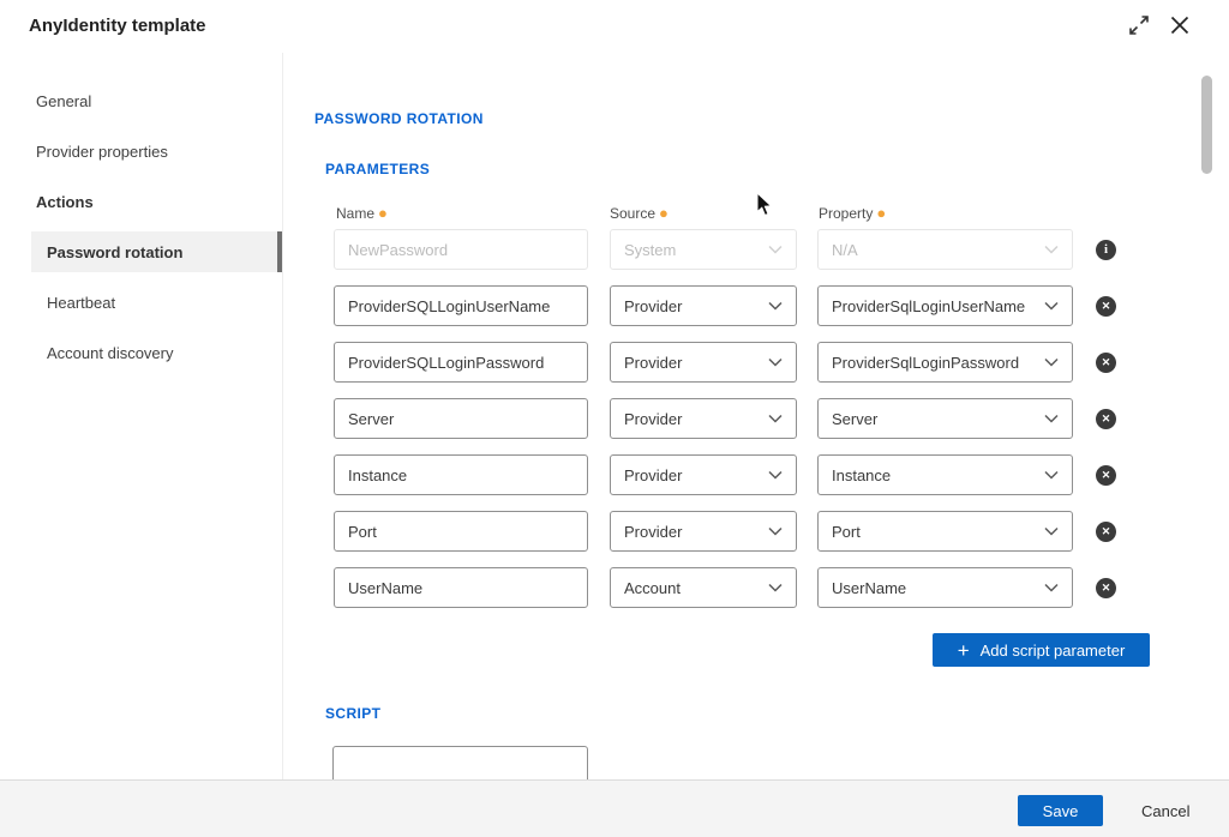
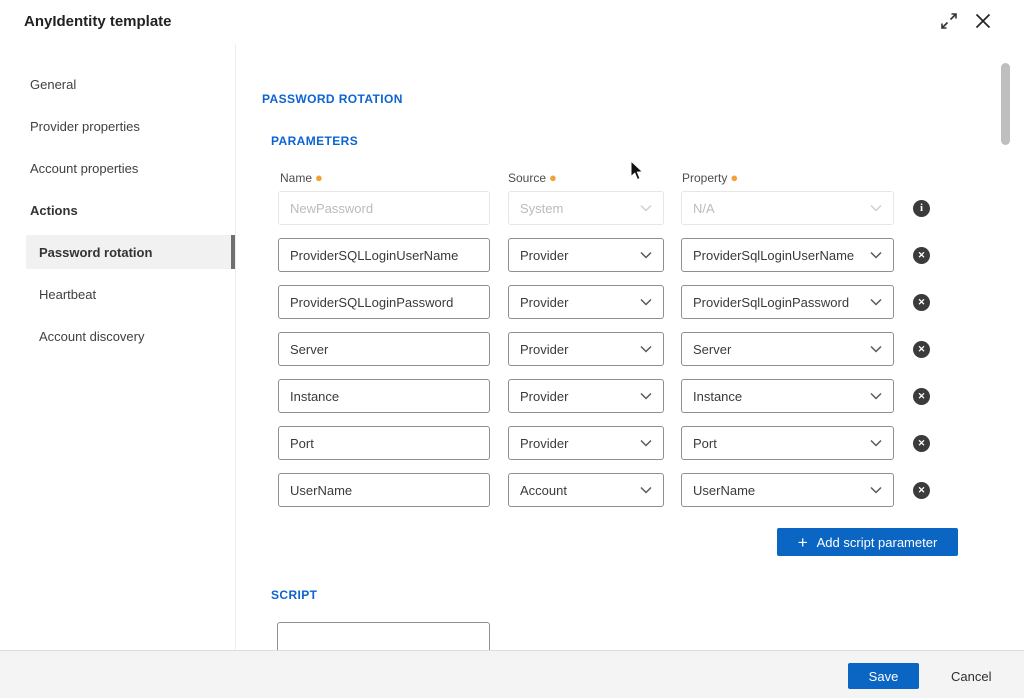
  AnyIdentity template
  General
  Provider properties
+ Account properties
  Actions
  Password rotation
  Heartbeat
  Account discovery
  PASSWORD ROTATION
  PARAMETERS
  Name ●
  Source ●
  Property ●
  NewPassword
  System
  N/A
  i
  ProviderSQLLoginUserName
  Provider
  ProviderSqlLoginUserName
  ✕
  ProviderSQLLoginPassword
  Provider
  ProviderSqlLoginPassword
  ✕
  Server
  Provider
  Server
  ✕
  Instance
  Provider
  Instance
  ✕
  Port
  Provider
  Port
  ✕
  UserName
  Account
  UserName
  ✕
  +
  Add script parameter
  SCRIPT
  Save
  Cancel
